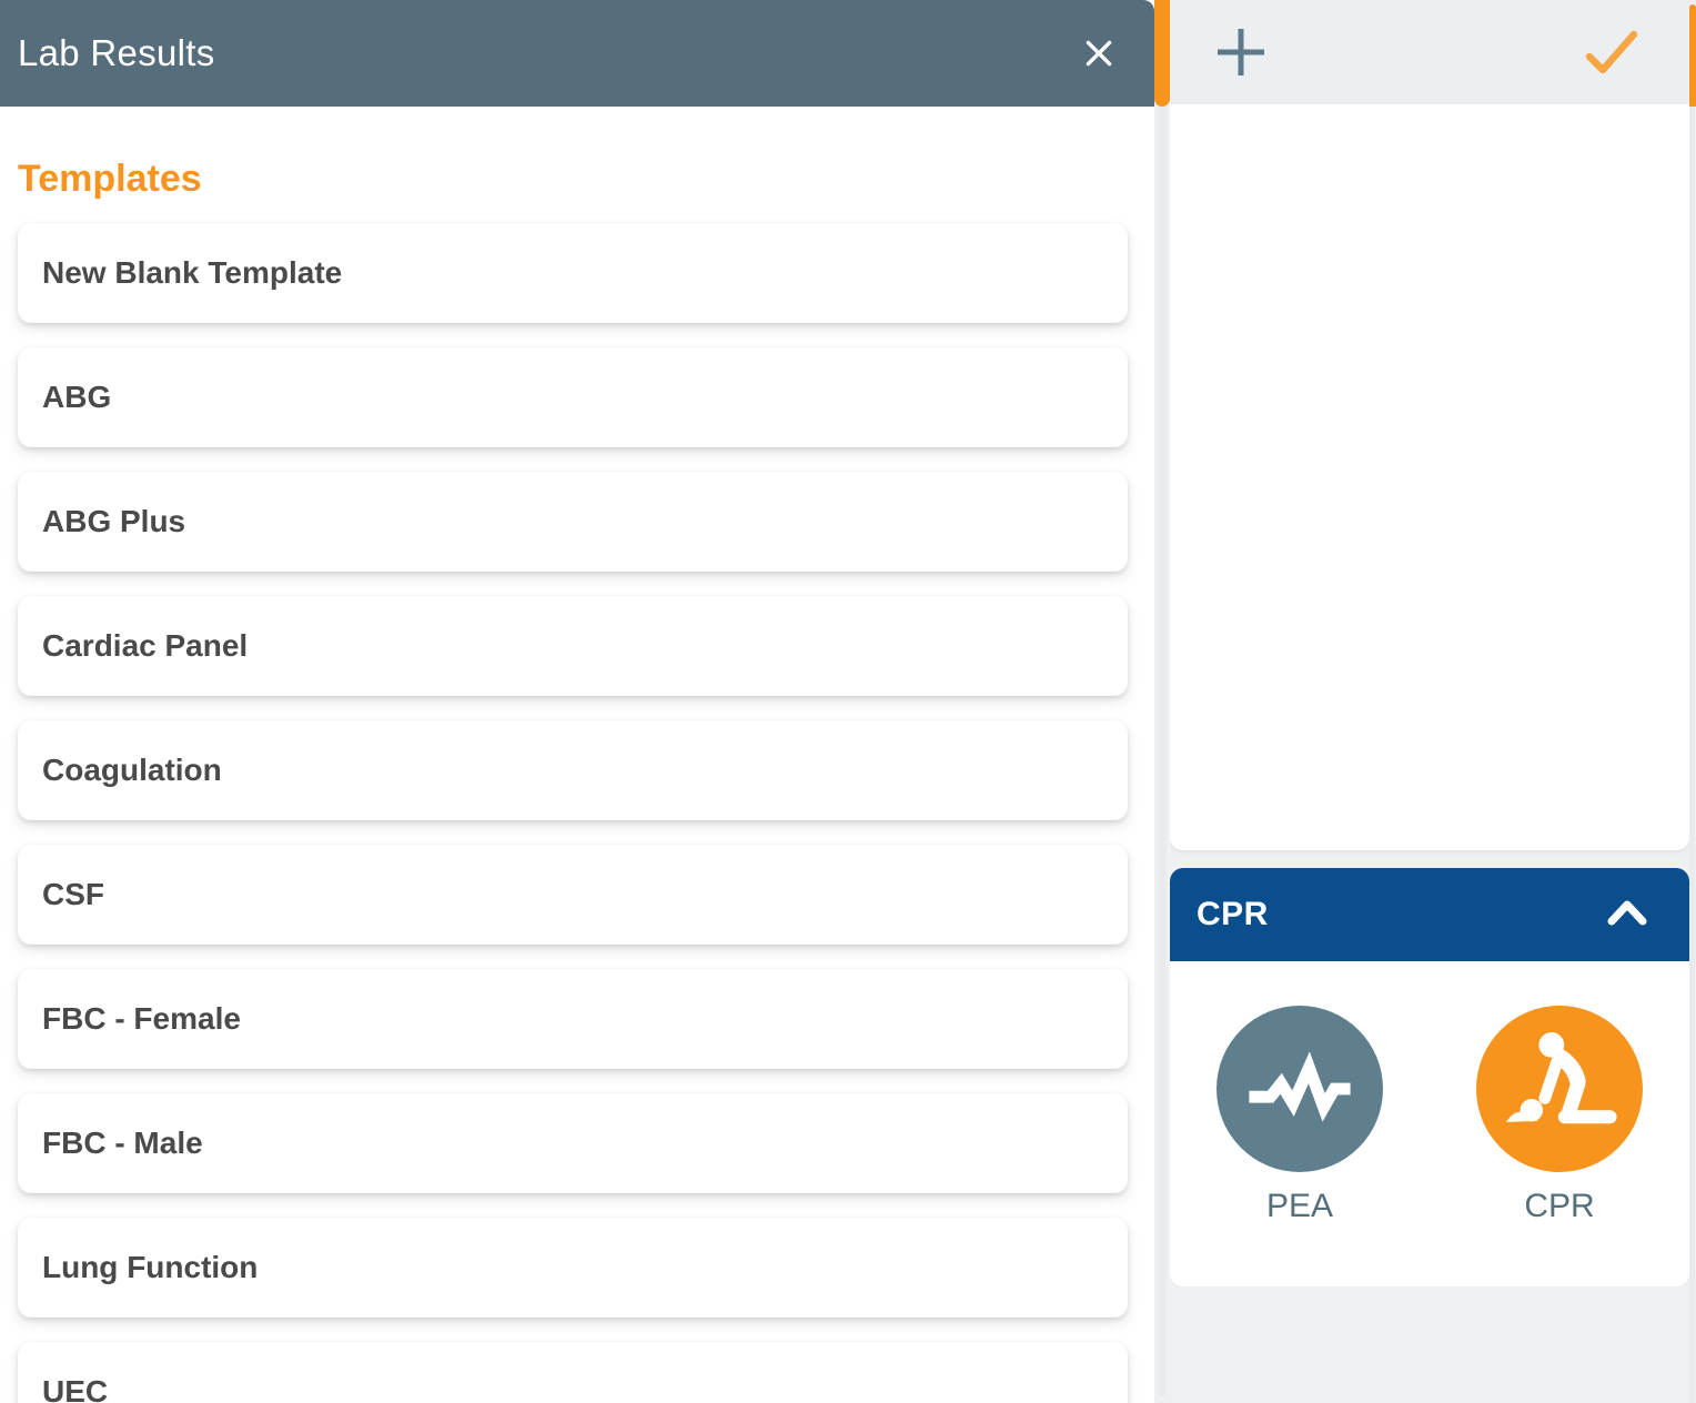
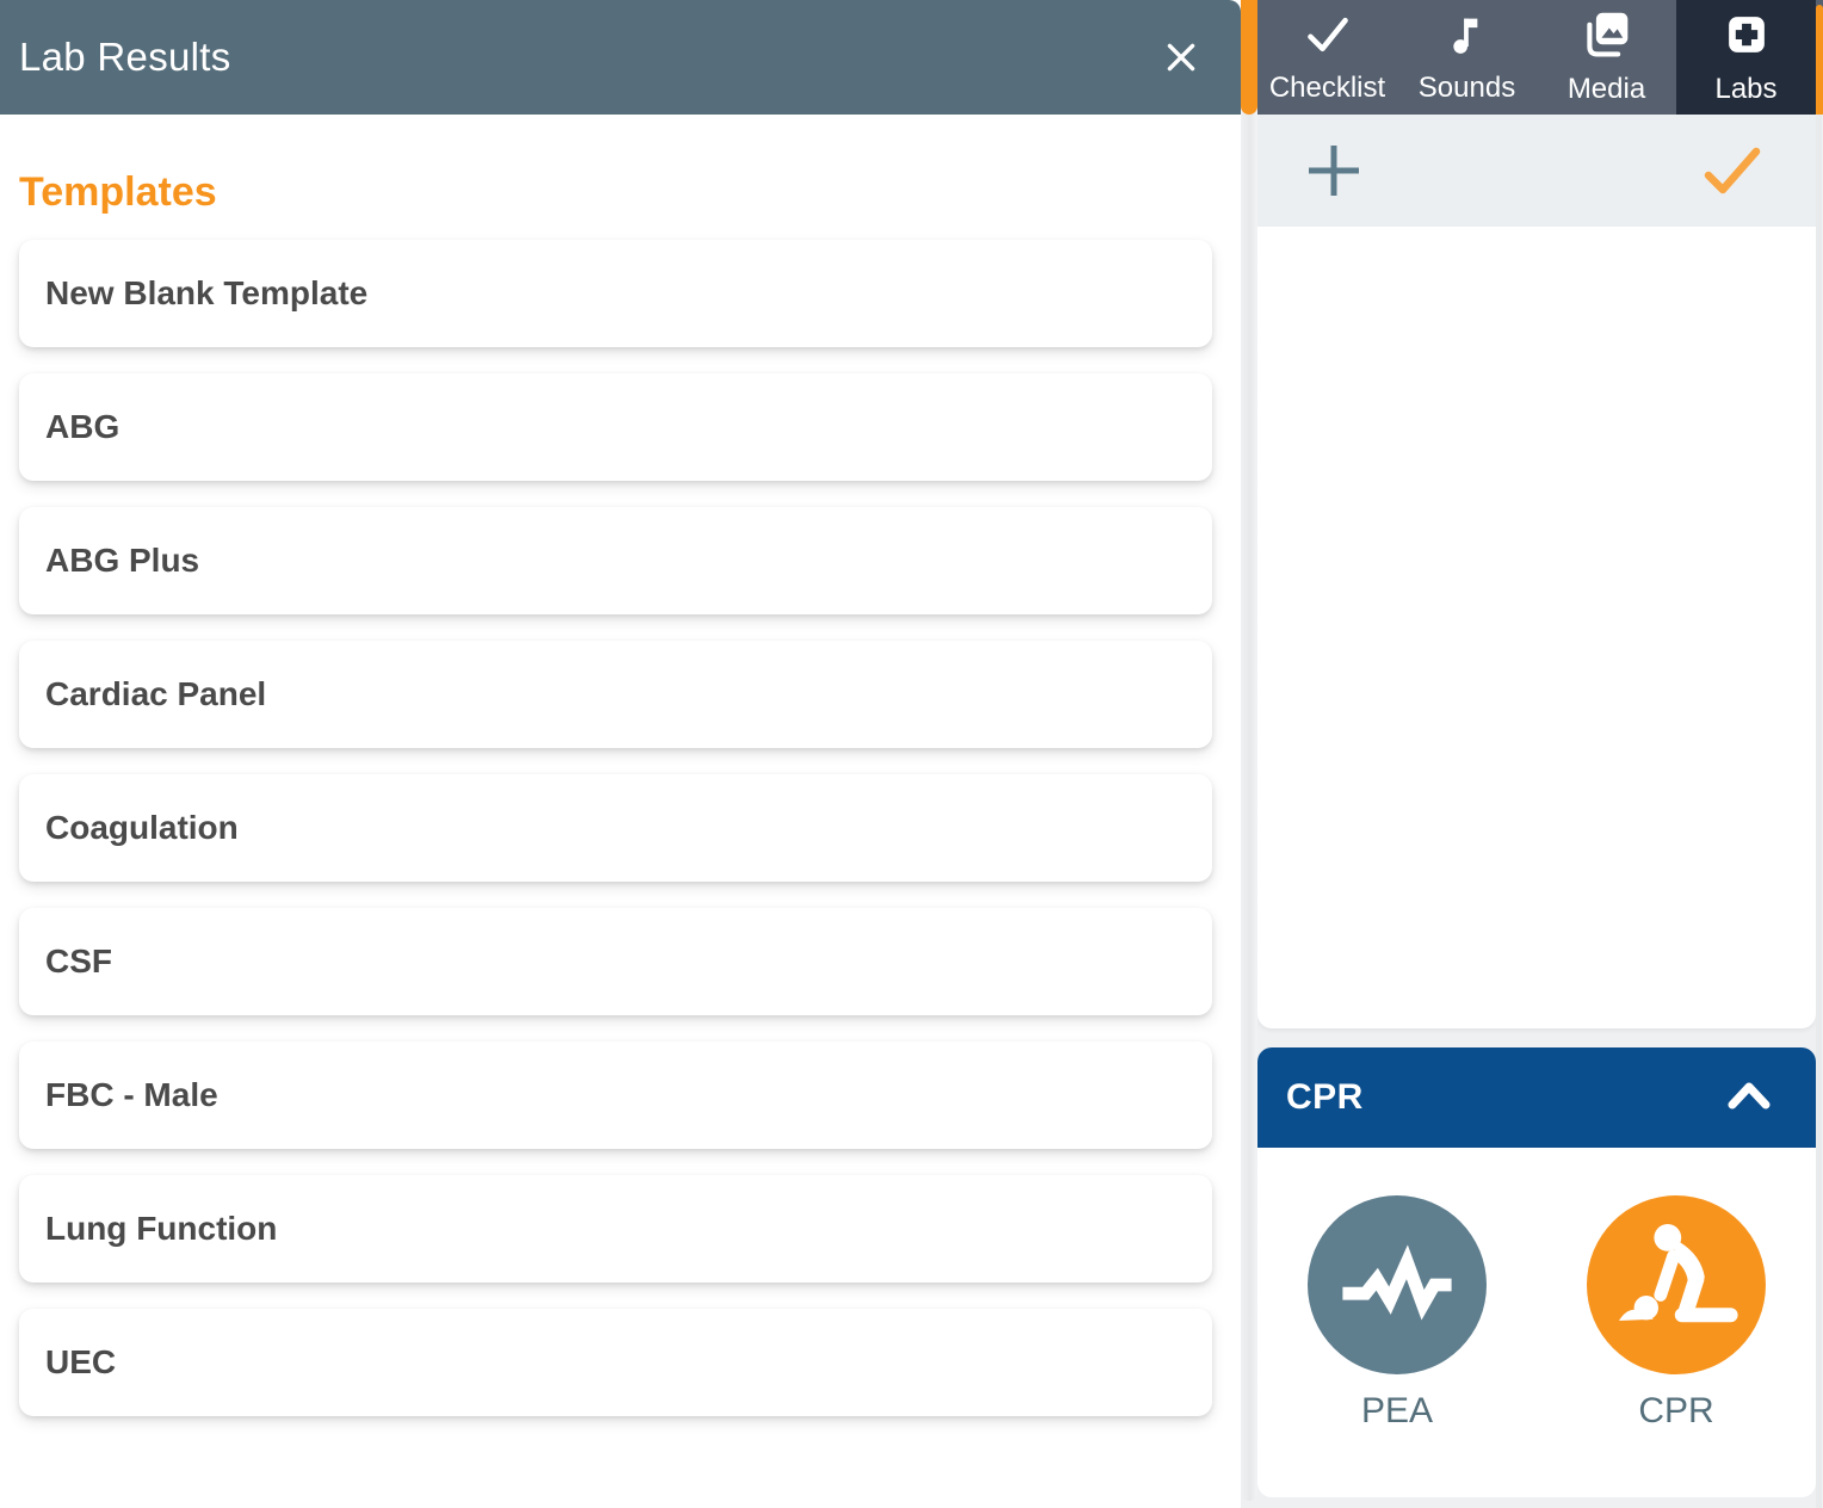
  Lab Results
  Templates
  New Blank Template
  ABG
  ABG Plus
  Cardiac Panel
  Coagulation
  CSF
- FBC - Female
  FBC - Male
  Lung Function
  UEC
+ Checklist
+ Sounds
+ Media
+ Labs
  CPR
  PEA
  CPR
